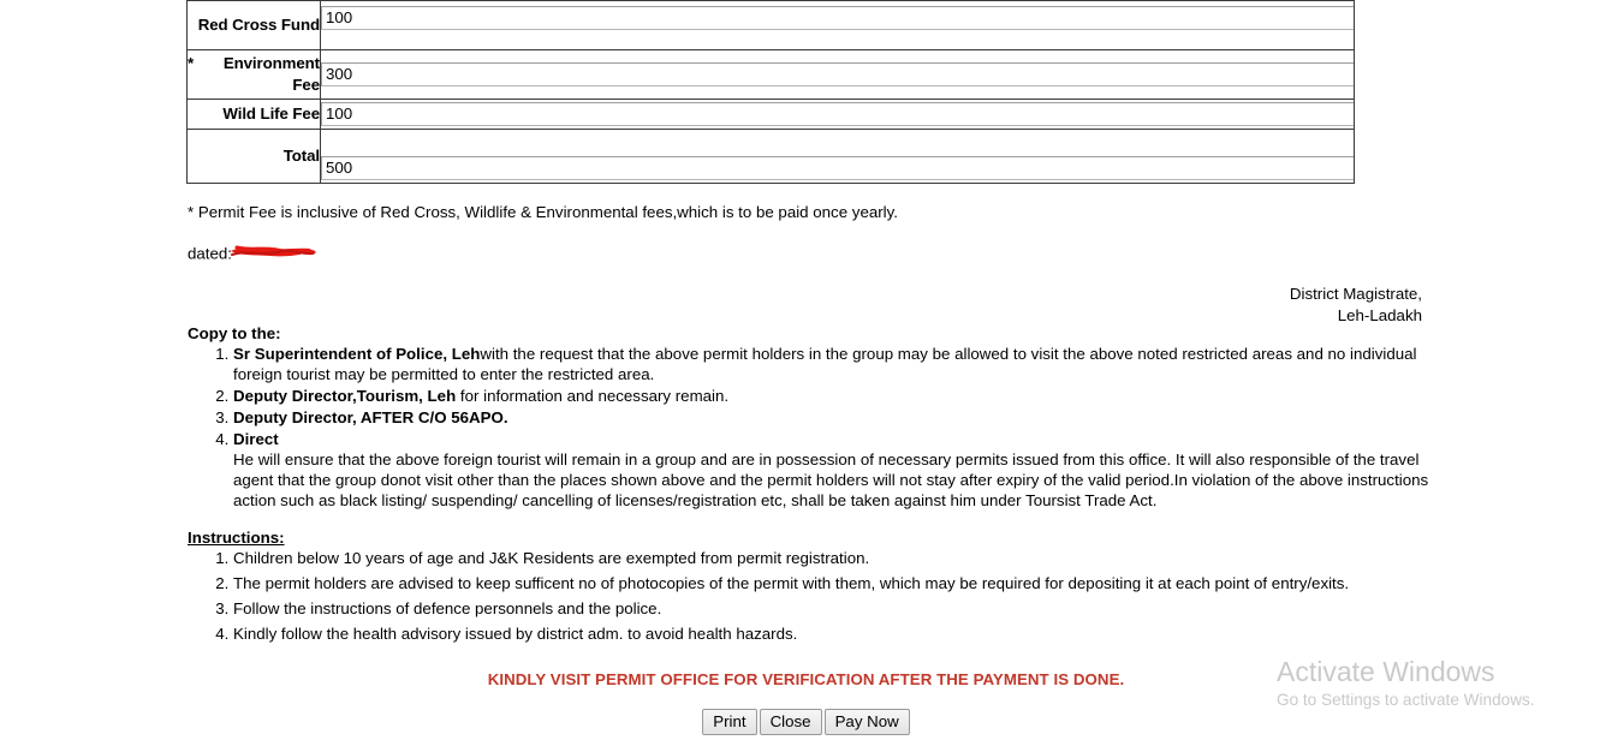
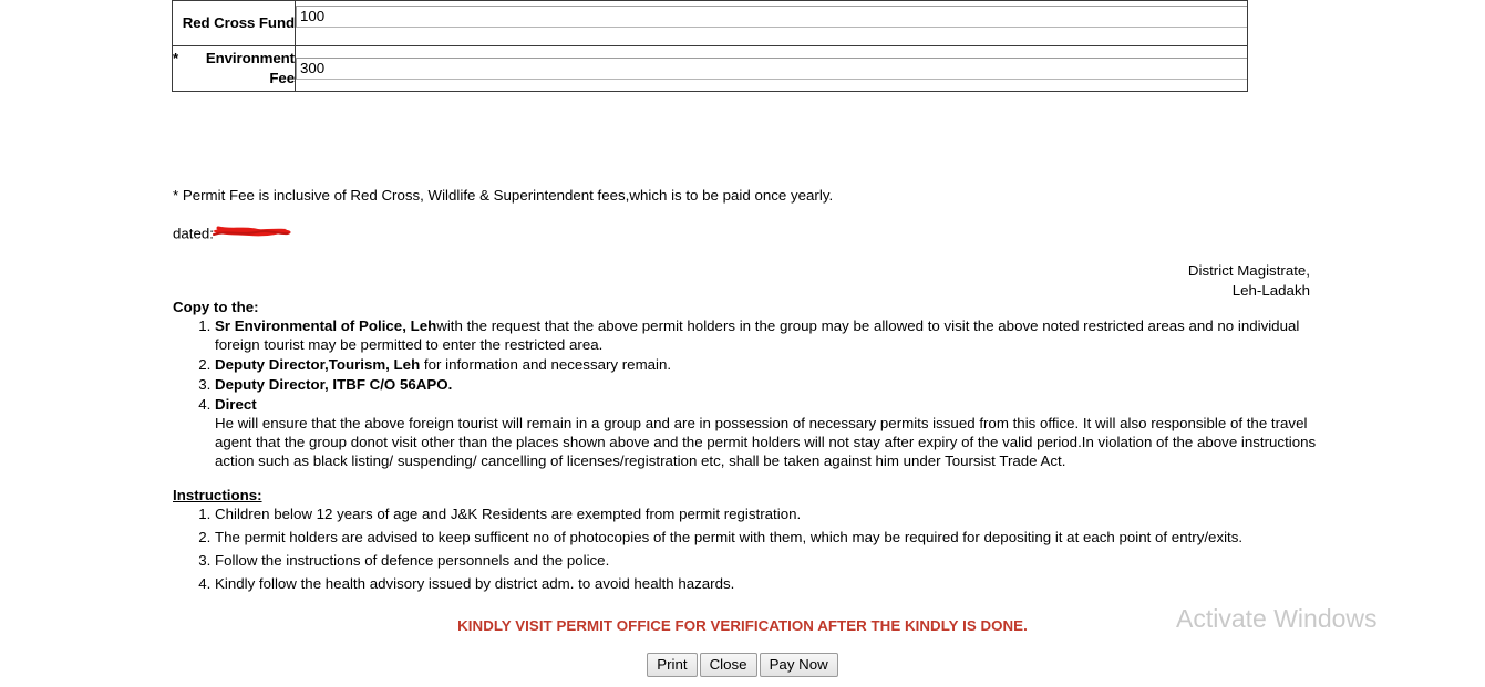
  Red Cross Fund	100
  * Environment Fee	300
- Wild Life Fee	100
- Total	500
- * Permit Fee is inclusive of Red Cross, Wildlife & Environmental fees,which is to be paid once yearly.
+ * Permit Fee is inclusive of Red Cross, Wildlife & Superintendent fees,which is to be paid once yearly.
  dated:
  District Magistrate,
  Leh-Ladakh
  Copy to the:
- Sr Superintendent of Police, Lehwith the request that the above permit holders in the group may be allowed to visit the above noted restricted areas and no individual foreign tourist may be permitted to enter the restricted area.
+ Sr Environmental of Police, Lehwith the request that the above permit holders in the group may be allowed to visit the above noted restricted areas and no individual foreign tourist may be permitted to enter the restricted area.
  Deputy Director,Tourism, Leh for information and necessary remain.
- Deputy Director, AFTER C/O 56APO.
+ Deputy Director, ITBF C/O 56APO.
  Direct
  He will ensure that the above foreign tourist will remain in a group and are in possession of necessary permits issued from this office. It will also responsible of the travel agent that the group donot visit other than the places shown above and the permit holders will not stay after expiry of the valid period.In violation of the above instructions action such as black listing/ suspending/ cancelling of licenses/registration etc, shall be taken against him under Toursist Trade Act.
  Instructions:
- Children below 10 years of age and J&K Residents are exempted from permit registration.
+ Children below 12 years of age and J&K Residents are exempted from permit registration.
  The permit holders are advised to keep sufficent no of photocopies of the permit with them, which may be required for depositing it at each point of entry/exits.
  Follow the instructions of defence personnels and the police.
  Kindly follow the health advisory issued by district adm. to avoid health hazards.
- KINDLY VISIT PERMIT OFFICE FOR VERIFICATION AFTER THE PAYMENT IS DONE.
+ KINDLY VISIT PERMIT OFFICE FOR VERIFICATION AFTER THE KINDLY IS DONE.
  Print Close Pay Now
  Activate Windows
- Go to Settings to activate Windows.
